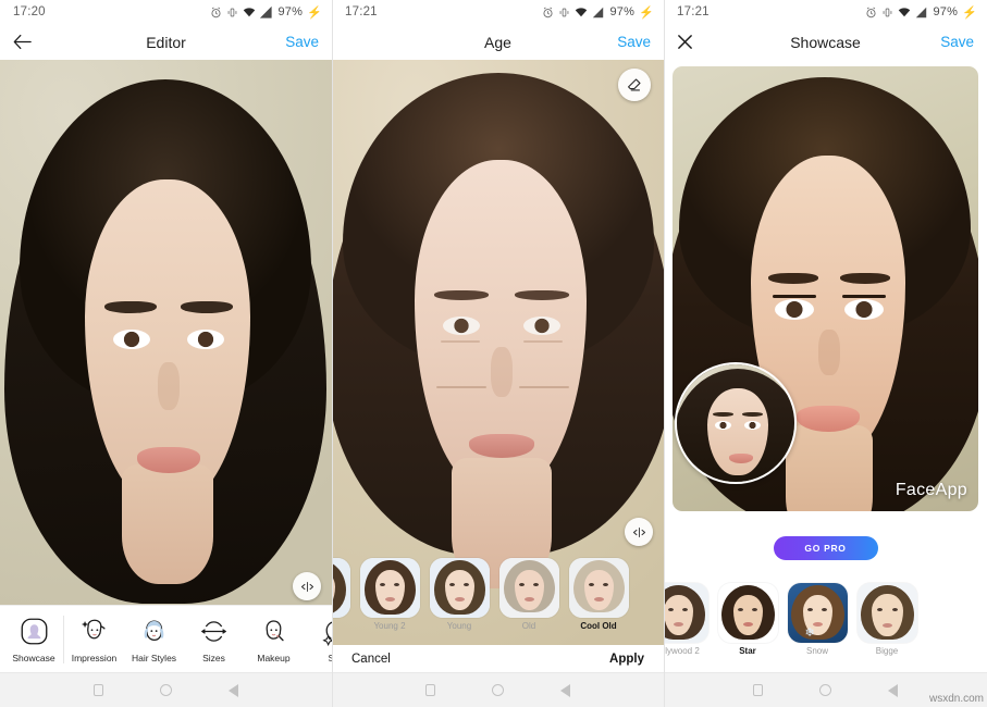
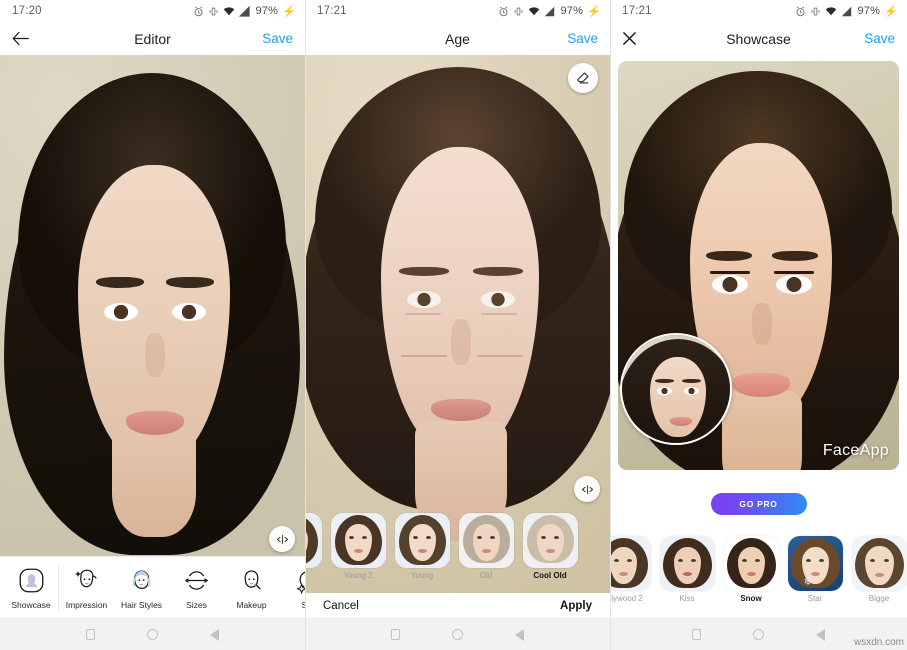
  17:20
  97%
  ⚡
  Editor
  Save
  Showcase
  Impression
  Hair Styles
  Sizes
  Makeup
  17:21
  97%
  ⚡
  Age
  Save
  Young 2
  Young
  Old
  Cool Old
  Cancel
  Apply
  17:21
  97%
  ⚡
  Showcase
  Save
  FaceApp
  GO PRO
  lywood 2
+ Kiss
- Star
+ Snow
  ❄
- Snow
+ Star
  Bigge
  wsxdn.com
